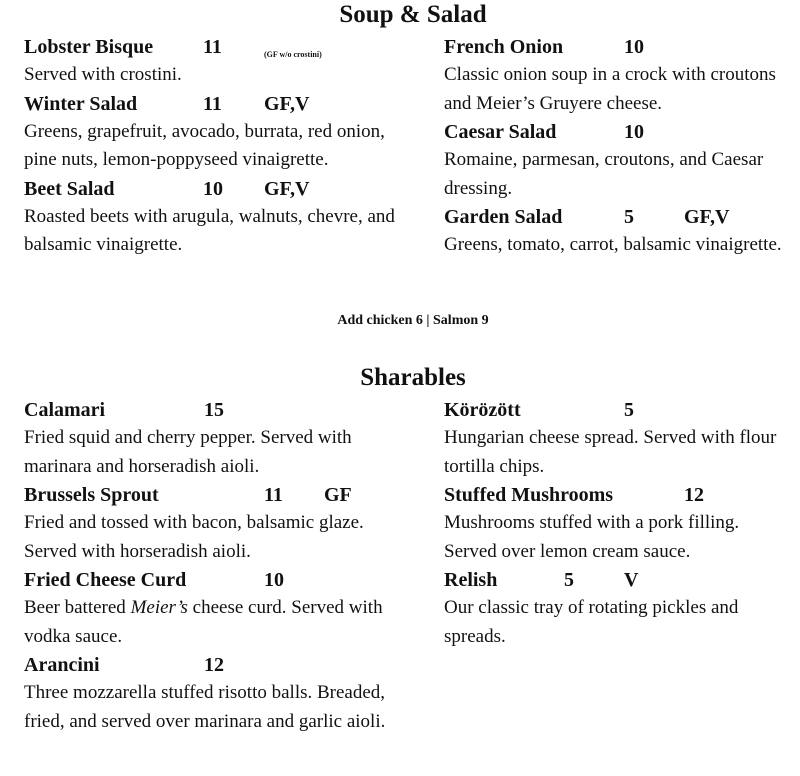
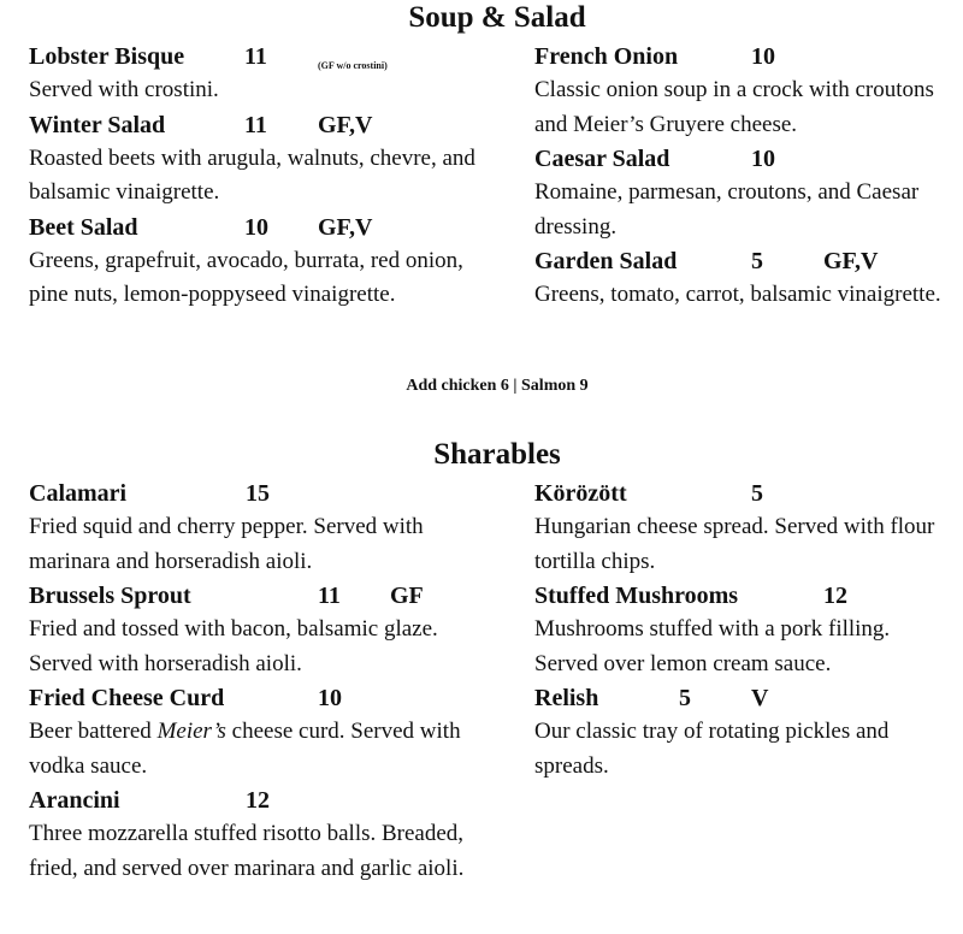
  Soup & Salad
  Lobster Bisque
  11
  (GF w/o crostini)
  Served with crostini.
  Winter Salad
  11
  GF,V
- Greens, grapefruit, avocado, burrata, red onion, pine nuts, lemon-poppyseed vinaigrette.
+ Roasted beets with arugula, walnuts, chevre, and balsamic vinaigrette.
  Beet Salad
  10
  GF,V
- Roasted beets with arugula, walnuts, chevre, and balsamic vinaigrette.
+ Greens, grapefruit, avocado, burrata, red onion, pine nuts, lemon-poppyseed vinaigrette.
  French Onion
  10
  Classic onion soup in a crock with croutons and Meier’s Gruyere cheese.
  Caesar Salad
  10
  Romaine, parmesan, croutons, and Caesar dressing.
  Garden Salad
  5
  GF,V
  Greens, tomato, carrot, balsamic vinaigrette.
  Add chicken 6 | Salmon 9
  Sharables
  Calamari
  15
  Fried squid and cherry pepper. Served with marinara and horseradish aioli.
  Brussels Sprout
  11
  GF
  Fried and tossed with bacon, balsamic glaze. Served with horseradish aioli.
  Fried Cheese Curd
  10
  Beer battered Meier’s cheese curd. Served with vodka sauce.
  Arancini
  12
  Three mozzarella stuffed risotto balls. Breaded, fried, and served over marinara and garlic aioli.
  Körözött
  5
  Hungarian cheese spread. Served with flour tortilla chips.
  Stuffed Mushrooms
  12
  Mushrooms stuffed with a pork filling. Served over lemon cream sauce.
  Relish
  5
  V
  Our classic tray of rotating pickles and spreads.
